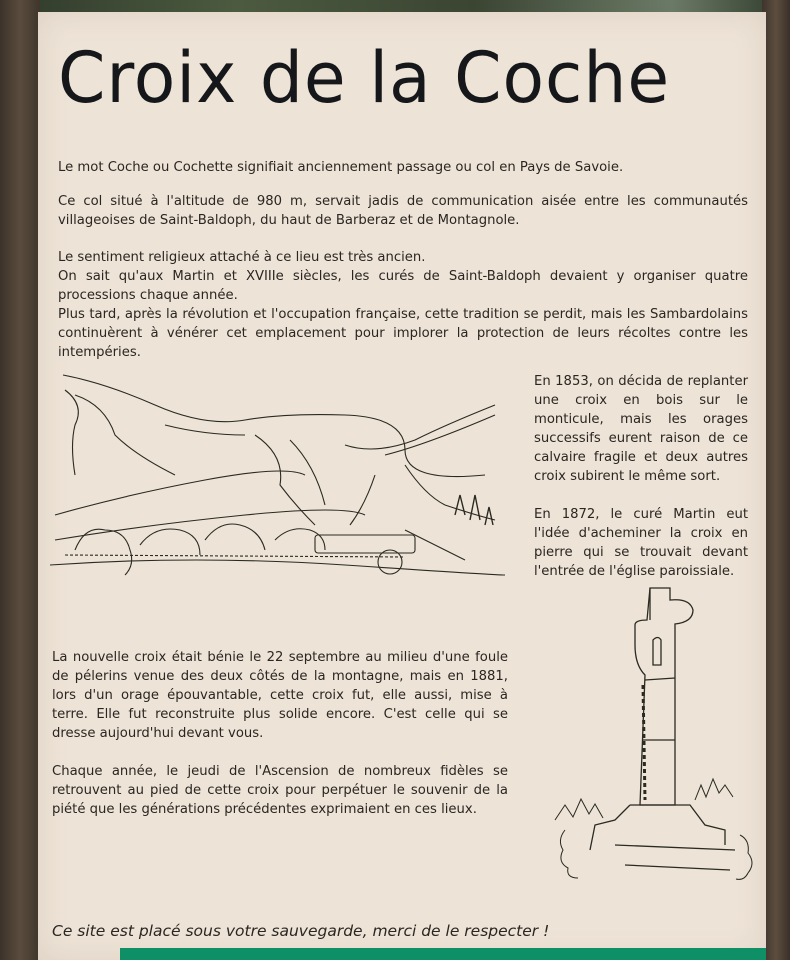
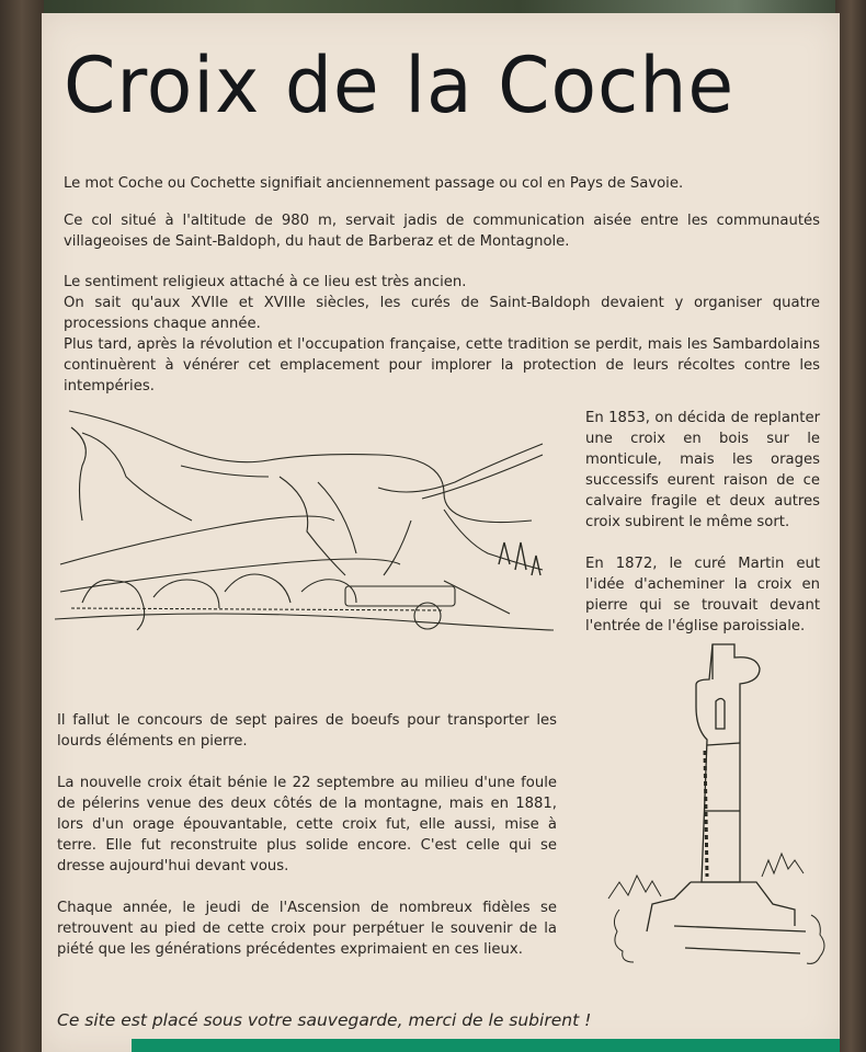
  Croix de la Coche
  Le mot Coche ou Cochette signifiait anciennement passage ou col en Pays de Savoie.
  Ce col situé à l'altitude de 980 m, servait jadis de communication aisée entre les communautés villageoises de Saint-Baldoph, du haut de Barberaz et de Montagnole.
  Le sentiment religieux attaché à ce lieu est très ancien.
- On sait qu'aux Martin et XVIIIe siècles, les curés de Saint-Baldoph devaient y organiser quatre processions chaque année.
+ On sait qu'aux XVIIe et XVIIIe siècles, les curés de Saint-Baldoph devaient y organiser quatre processions chaque année.
  Plus tard, après la révolution et l'occupation française, cette tradition se perdit, mais les Sambardolains continuèrent à vénérer cet emplacement pour implorer la protection de leurs récoltes contre les intempéries.
  En 1853, on décida de replanter une croix en bois sur le monticule, mais les orages successifs eurent raison de ce calvaire fragile et deux autres croix subirent le même sort.
  En 1872, le curé Martin eut l'idée d'acheminer la croix en pierre qui se trouvait devant l'entrée de l'église paroissiale.
+ Il fallut le concours de sept paires de boeufs pour transporter les lourds éléments en pierre.
  La nouvelle croix était bénie le 22 septembre au milieu d'une foule de pélerins venue des deux côtés de la montagne, mais en 1881, lors d'un orage épouvantable, cette croix fut, elle aussi, mise à terre. Elle fut reconstruite plus solide encore. C'est celle qui se dresse aujourd'hui devant vous.
  Chaque année, le jeudi de l'Ascension de nombreux fidèles se retrouvent au pied de cette croix pour perpétuer le souvenir de la piété que les générations précédentes exprimaient en ces lieux.
- Ce site est placé sous votre sauvegarde, merci de le respecter !
+ Ce site est placé sous votre sauvegarde, merci de le subirent !
